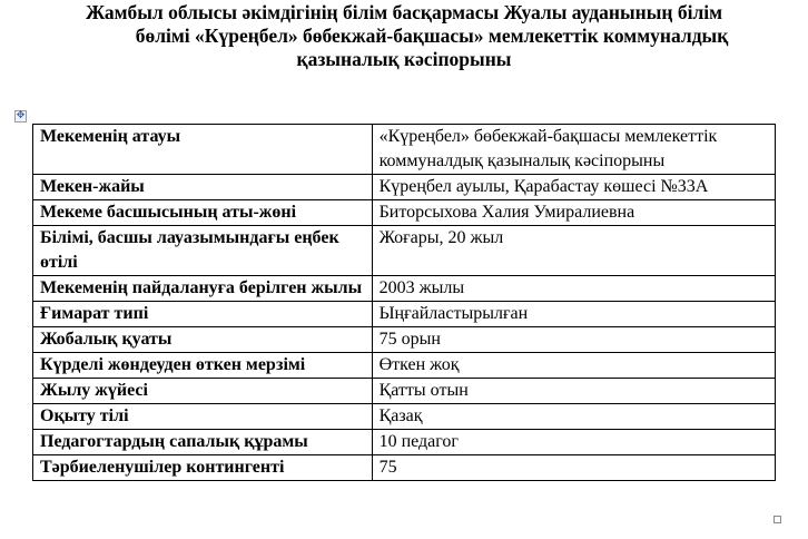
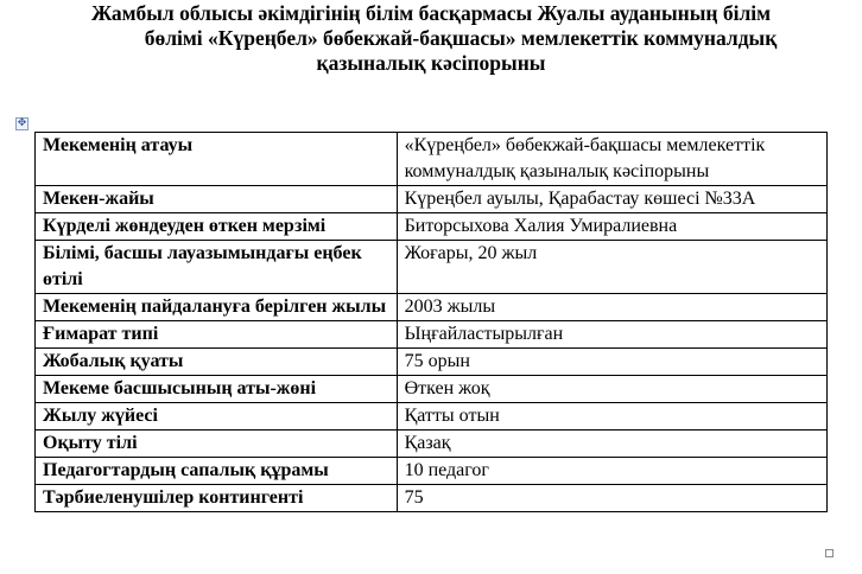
  Жамбыл облысы әкімдігінің білім басқармасы Жуалы ауданының білім
  бөлімі «Күреңбел» бөбекжай-бақшасы» мемлекеттік коммуналдық
  қазыналық кәсіпорыны
  ✥
  Мекеменің атауы	«Күреңбел» бөбекжай-бақшасы мемлекеттік коммуналдық қазыналық кәсіпорыны
  Мекен-жайы	Күреңбел ауылы, Қарабастау көшесі №33А
- Мекеме басшысының аты-жөні	Биторсыхова Халия Умиралиевна
+ Күрделі жөндеуден өткен мерзімі	Биторсыхова Халия Умиралиевна
  Білімі, басшы лауазымындағы еңбек өтілі	Жоғары, 20 жыл
  Мекеменің пайдалануға берілген жылы	2003 жылы
  Ғимарат типі	Ыңғайластырылған
  Жобалық қуаты	75 орын
- Күрделі жөндеуден өткен мерзімі	Өткен жоқ
+ Мекеме басшысының аты-жөні	Өткен жоқ
  Жылу жүйесі	Қатты отын
  Оқыту тілі	Қазақ
  Педагогтардың сапалық құрамы	10 педагог
  Тәрбиеленушілер контингенті	75
